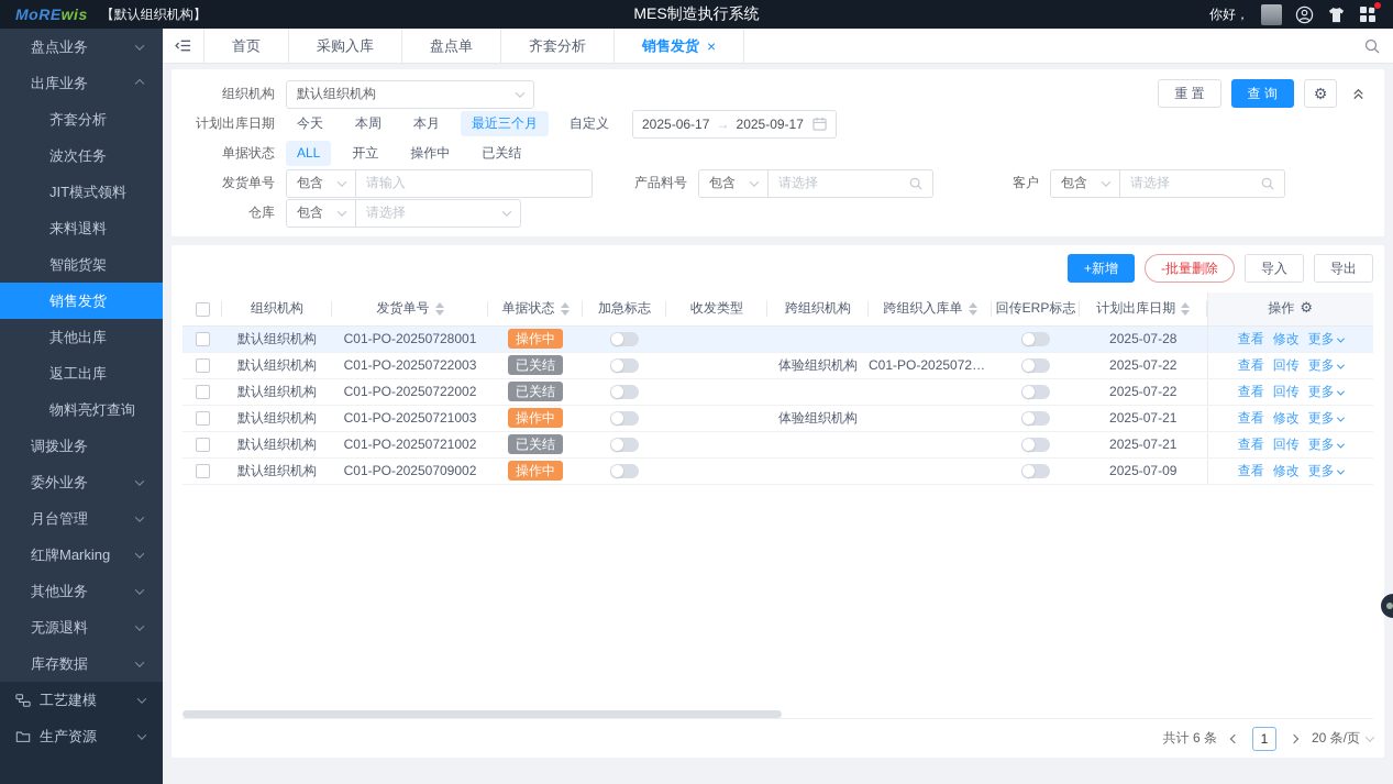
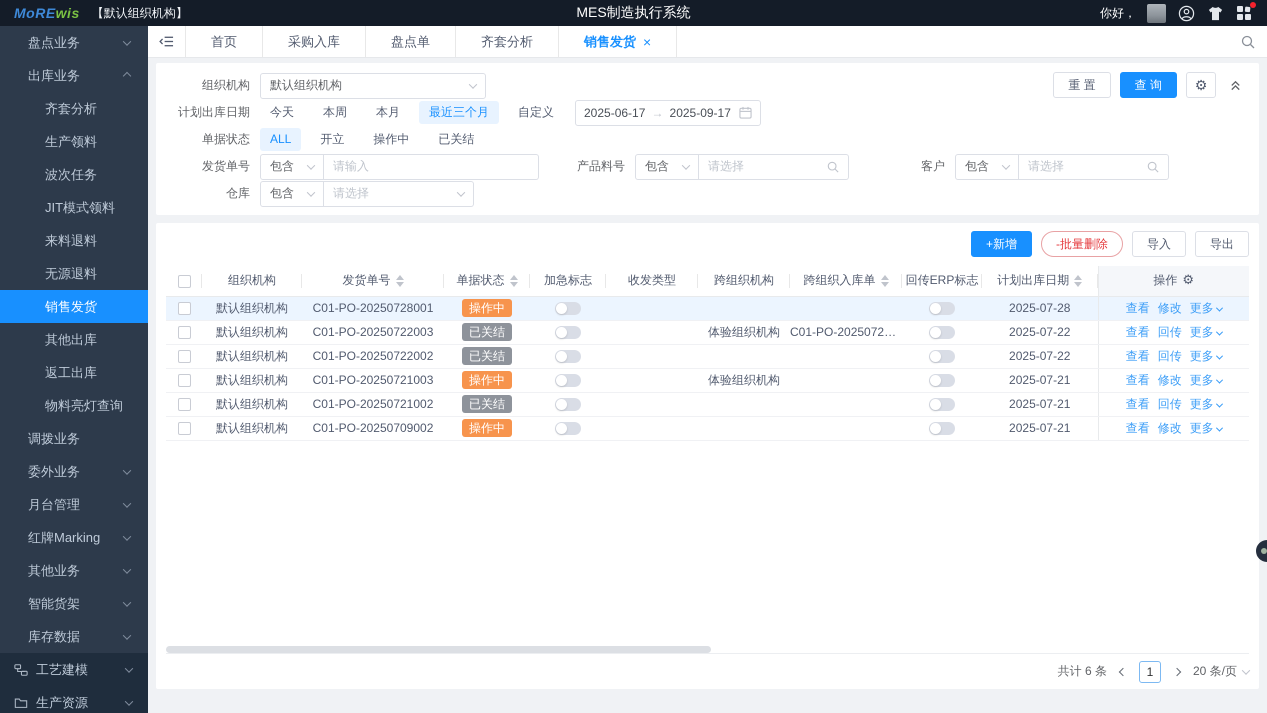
  MoRE
  wis
  【默认组织机构】
  MES制造执行系统
  你好，
  盘点业务
  出库业务
  齐套分析
+ 生产领料
  波次任务
  JIT模式领料
  来料退料
- 智能货架
+ 无源退料
  销售发货
  其他出库
  返工出库
  物料亮灯查询
  调拨业务
  委外业务
  月台管理
  红牌Marking
  其他业务
- 无源退料
+ 智能货架
  库存数据
  工艺建模
  生产资源
  首页
  采购入库
  盘点单
  齐套分析
  销售发货
  ×
  重 置
  查 询
  ⚙
  组织机构
  默认组织机构
  计划出库日期
  今天 本周 本月 最近三个月 自定义
  2025-06-17
  →
  2025-09-17
  单据状态
  ALL 开立 操作中 已关结
  发货单号
  包含
  请输入
  产品料号
  包含
  请选择
  客户
  包含
  请选择
  仓库
  包含
  请选择
  +新增
  -批量删除
  导入
  导出
  	组织机构	发货单号	单据状态	加急标志	收发类型	跨组织机构	跨组织入库单	回传ERP标志	计划出库日期	操作 ⚙
  	默认组织机构	C01-PO-20250728001	操作中						2025-07-28	查看 修改 更多
  	默认组织机构	C01-PO-20250722003	已关结			体验组织机构	C01-PO-20250722…		2025-07-22	查看 回传 更多
  	默认组织机构	C01-PO-20250722002	已关结						2025-07-22	查看 回传 更多
  	默认组织机构	C01-PO-20250721003	操作中			体验组织机构			2025-07-21	查看 修改 更多
  	默认组织机构	C01-PO-20250721002	已关结						2025-07-21	查看 回传 更多
- 	默认组织机构	C01-PO-20250709002	操作中						2025-07-09	查看 修改 更多
+ 	默认组织机构	C01-PO-20250709002	操作中						2025-07-21	查看 修改 更多
  共计 6 条
  1
  20 条/页
